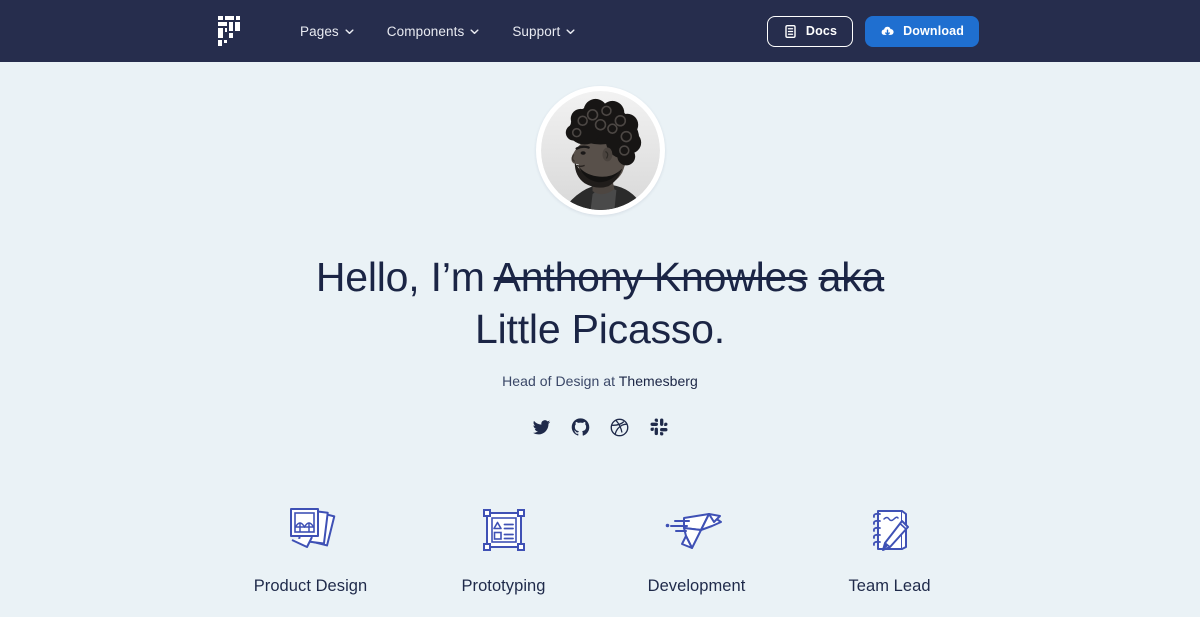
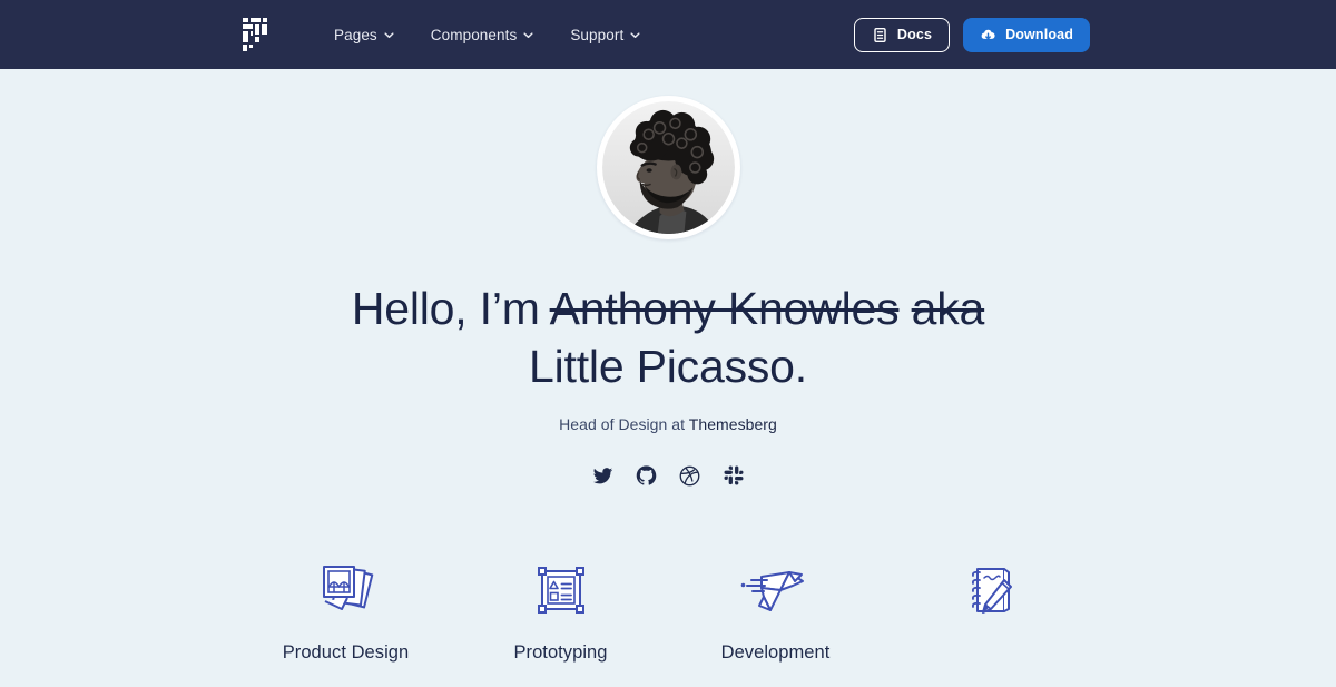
  Pages
  Components
  Support
  Docs
  Download
  Hello, I’m Anthony Knowles aka Little Picasso.
  Head of Design at Themesberg
  Product Design
  Prototyping
  Development
- Team Lead
